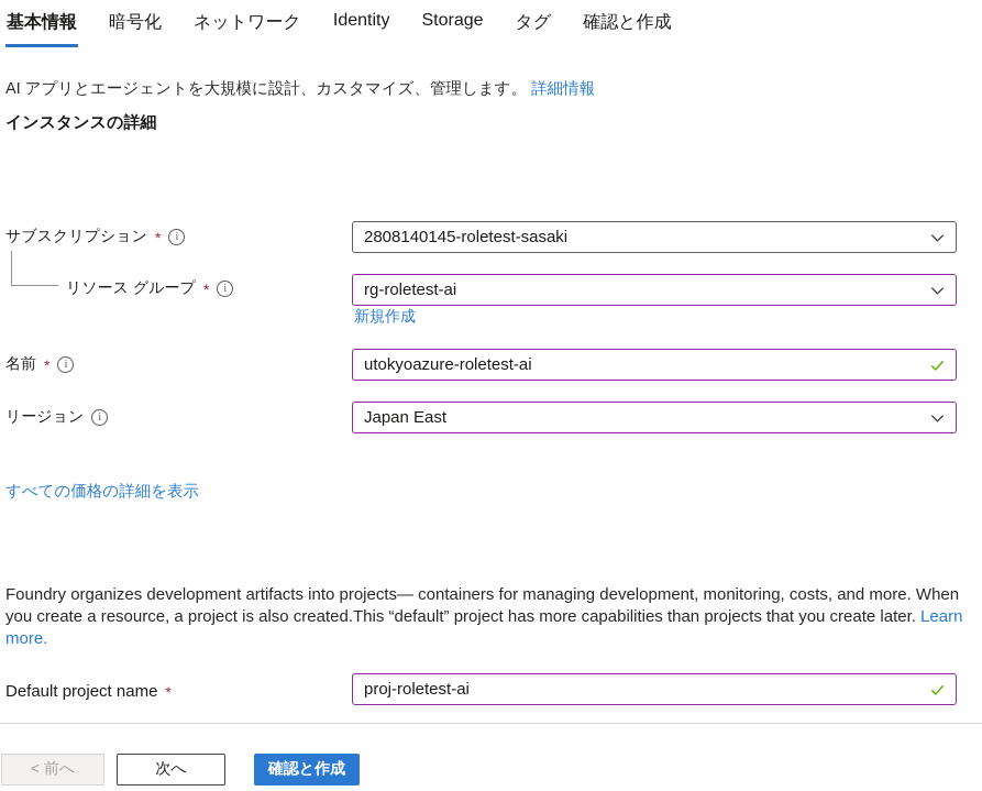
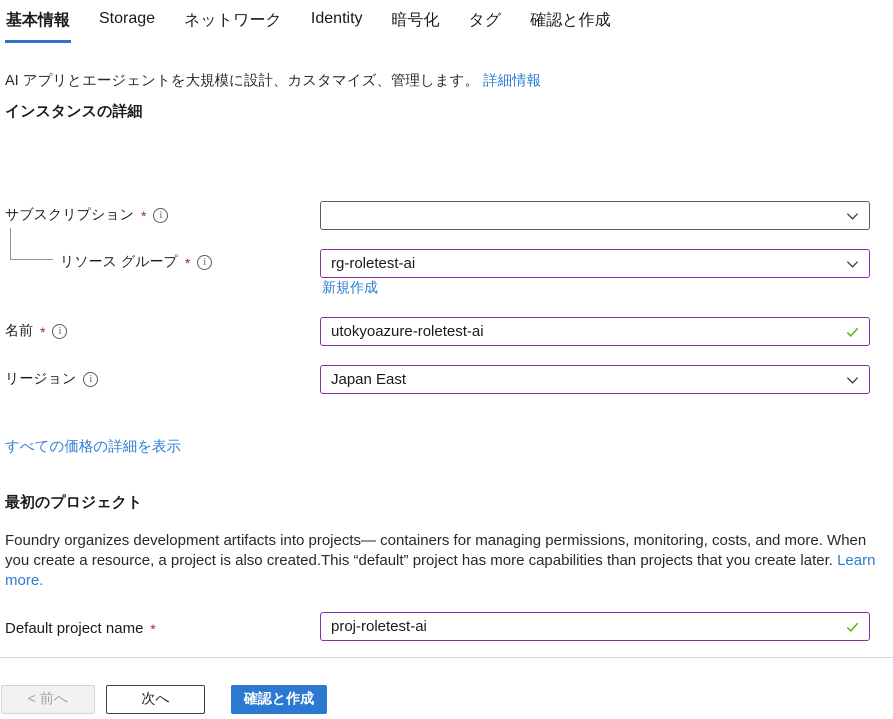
  基本情報
- 暗号化
+ Storage
  ネットワーク
  Identity
- Storage
+ 暗号化
  タグ
  確認と作成
  AI アプリとエージェントを大規模に設計、カスタマイズ、管理します。 詳細情報
  インスタンスの詳細
  サブスクリプション
  *
  i
- 2808140145-roletest-sasaki
  リソース グループ
  *
  i
  rg-roletest-ai
  新規作成
  名前
  *
  i
  utokyoazure-roletest-ai
  リージョン
  i
  Japan East
  すべての価格の詳細を表示
+ 最初のプロジェクト
- Foundry organizes development artifacts into projects— containers for managing development, monitoring, costs, and more. When you create a resource, a project is also created.This “default” project has more capabilities than projects that you create later. Learn more.
+ Foundry organizes development artifacts into projects— containers for managing permissions, monitoring, costs, and more. When you create a resource, a project is also created.This “default” project has more capabilities than projects that you create later. Learn more.
  Default project name
  *
  proj-roletest-ai
  < 前へ
  次へ
  確認と作成
